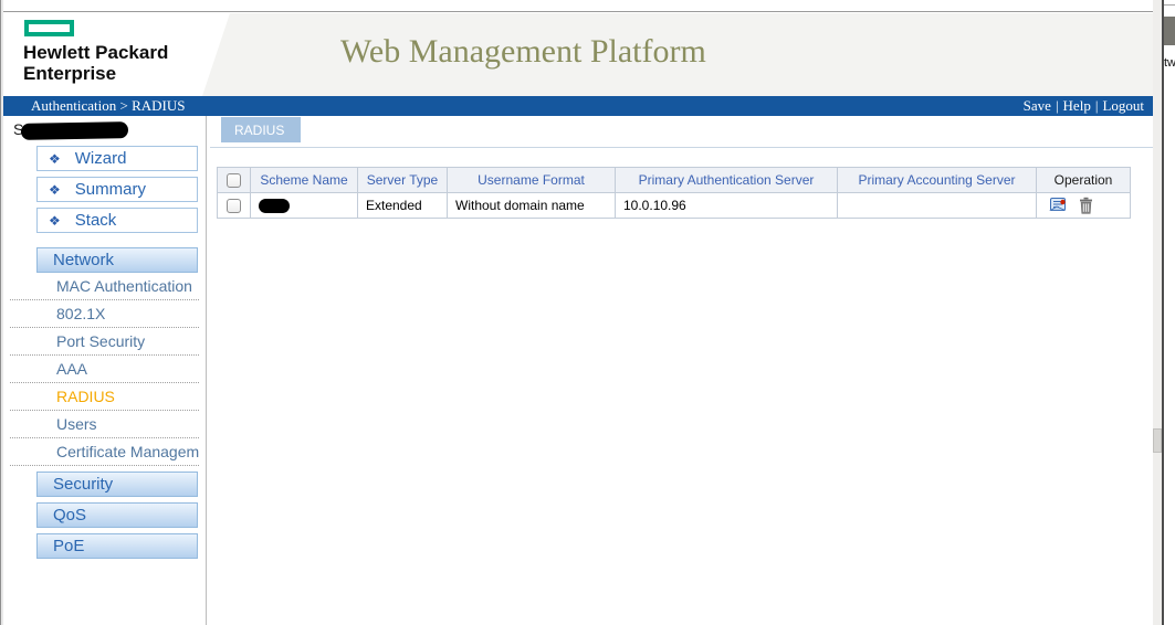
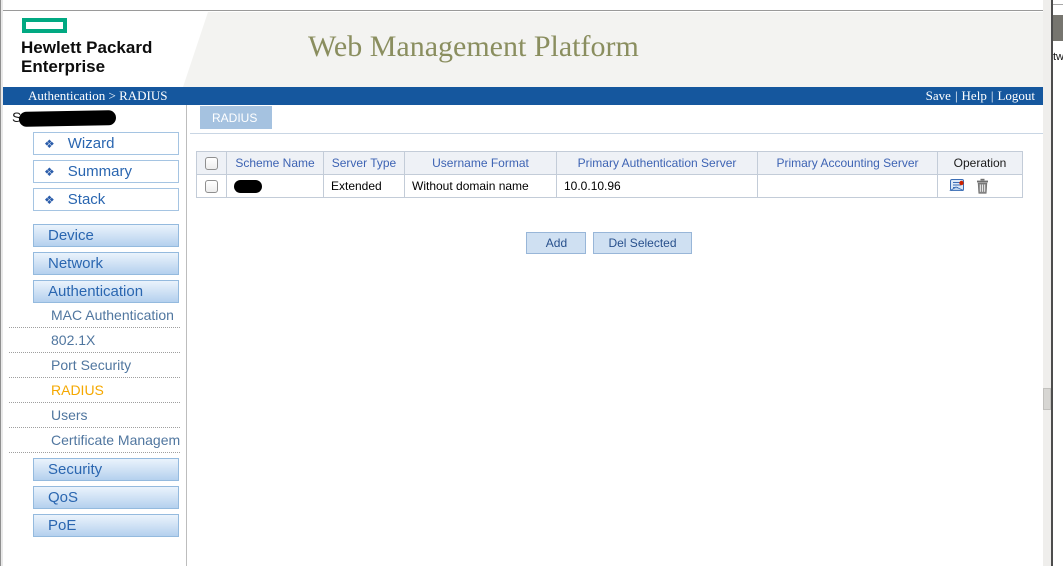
  Hewlett Packard
  Enterprise
  Web Management Platform
  Authentication > RADIUS
  Save | Help | Logout
  S
  ❖
  Wizard
  ❖
  Summary
  ❖
  Stack
+ Device
  Network
+ Authentication
  MAC Authentication
  802.1X
  Port Security
- AAA
  RADIUS
  Users
  Certificate Managem
  Security
  QoS
  PoE
  RADIUS
  	Scheme Name	Server Type	Username Format	Primary Authentication Server	Primary Accounting Server	Operation
  		Extended	Without domain name	10.0.10.96
+ Add
+ Del Selected
  tw
